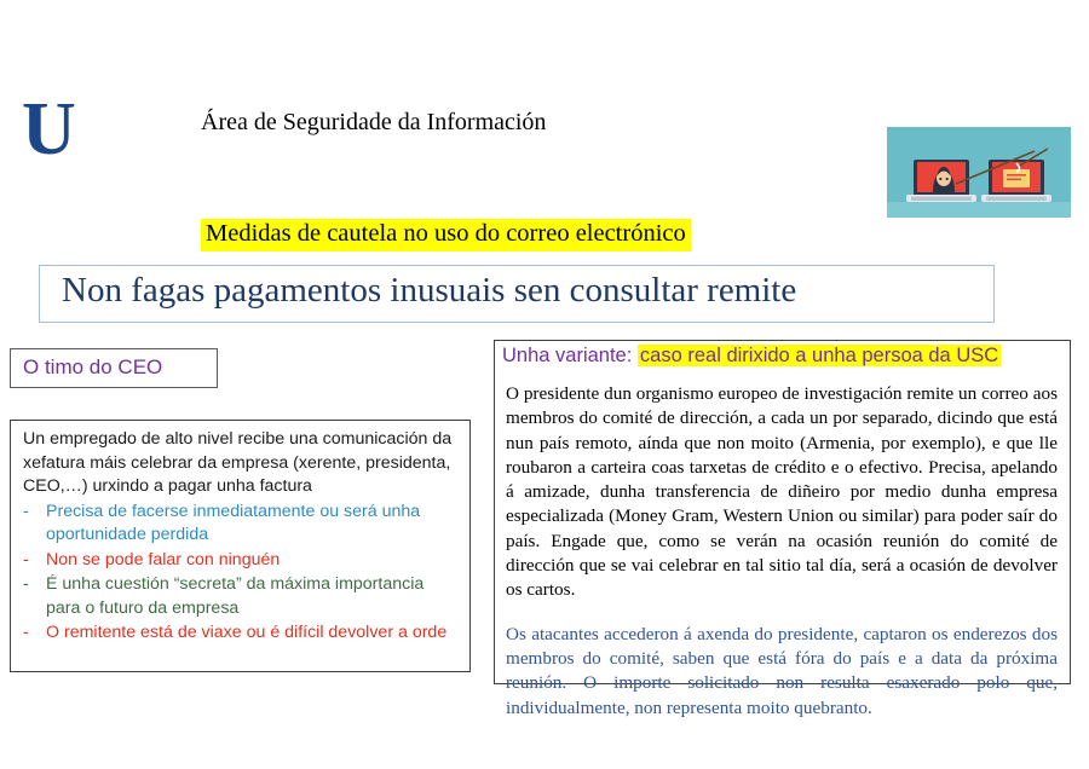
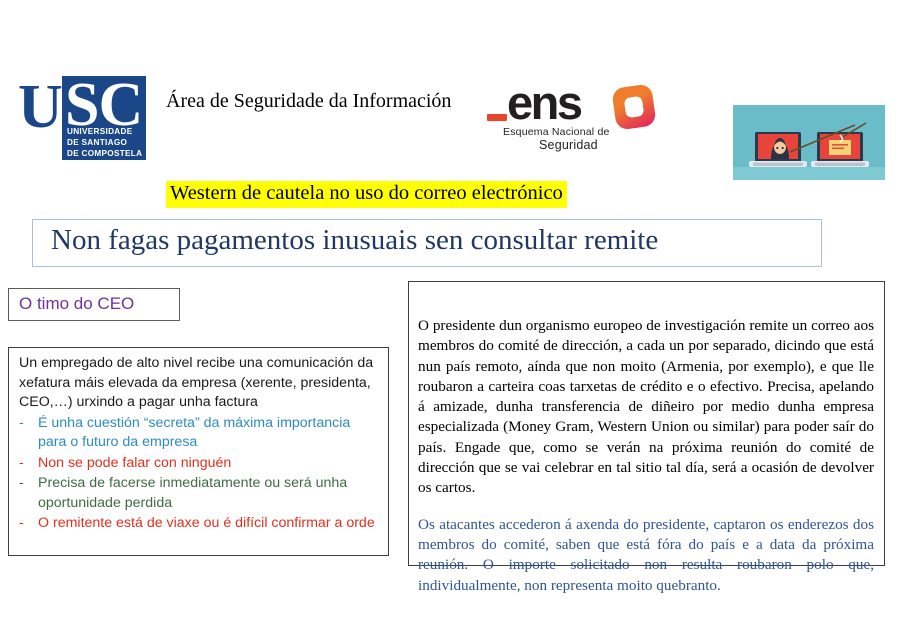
  U
+ SC
+ UNIVERSIDADE
+ DE SANTIAGO
+ DE COMPOSTELA
  Área de Seguridade da Información
+ ens
+ Esquema Nacional de
+ Seguridad
- Medidas de cautela no uso do correo electrónico
+ Western de cautela no uso do correo electrónico
  Non fagas pagamentos inusuais sen consultar remite
  O timo do CEO
- Un empregado de alto nivel recibe una comunicación da xefatura máis celebrar da empresa (xerente, presidenta, CEO,…) urxindo a pagar unha factura
+ Un empregado de alto nivel recibe una comunicación da xefatura máis elevada da empresa (xerente, presidenta, CEO,…) urxindo a pagar unha factura
  -
- Precisa de facerse inmediatamente ou será unha oportunidade perdida
+ É unha cuestión “secreta” da máxima importancia para o futuro da empresa
  -
  Non se pode falar con ninguén
  -
- É unha cuestión “secreta” da máxima importancia para o futuro da empresa
+ Precisa de facerse inmediatamente ou será unha oportunidade perdida
  -
- O remitente está de viaxe ou é difícil devolver a orde
+ O remitente está de viaxe ou é difícil confirmar a orde
- Unha variante: caso real dirixido a unha persoa da USC
- O presidente dun organismo europeo de investigación remite un correo aos membros do comité de dirección, a cada un por separado, dicindo que está nun país remoto, aínda que non moito (Armenia, por exemplo), e que lle roubaron a carteira coas tarxetas de crédito e o efectivo. Precisa, apelando á amizade, dunha transferencia de diñeiro por medio dunha empresa especializada (Money Gram, Western Union ou similar) para poder saír do país. Engade que, como se verán na ocasión reunión do comité de dirección que se vai celebrar en tal sitio tal día, será a ocasión de devolver os cartos.
+ O presidente dun organismo europeo de investigación remite un correo aos membros do comité de dirección, a cada un por separado, dicindo que está nun país remoto, aínda que non moito (Armenia, por exemplo), e que lle roubaron a carteira coas tarxetas de crédito e o efectivo. Precisa, apelando á amizade, dunha transferencia de diñeiro por medio dunha empresa especializada (Money Gram, Western Union ou similar) para poder saír do país. Engade que, como se verán na próxima reunión do comité de dirección que se vai celebrar en tal sitio tal día, será a ocasión de devolver os cartos.
- Os atacantes accederon á axenda do presidente, captaron os enderezos dos membros do comité, saben que está fóra do país e a data da próxima reunión. O importe solicitado non resulta esaxerado polo que, individualmente, non representa moito quebranto.
+ Os atacantes accederon á axenda do presidente, captaron os enderezos dos membros do comité, saben que está fóra do país e a data da próxima reunión. O importe solicitado non resulta roubaron polo que, individualmente, non representa moito quebranto.
